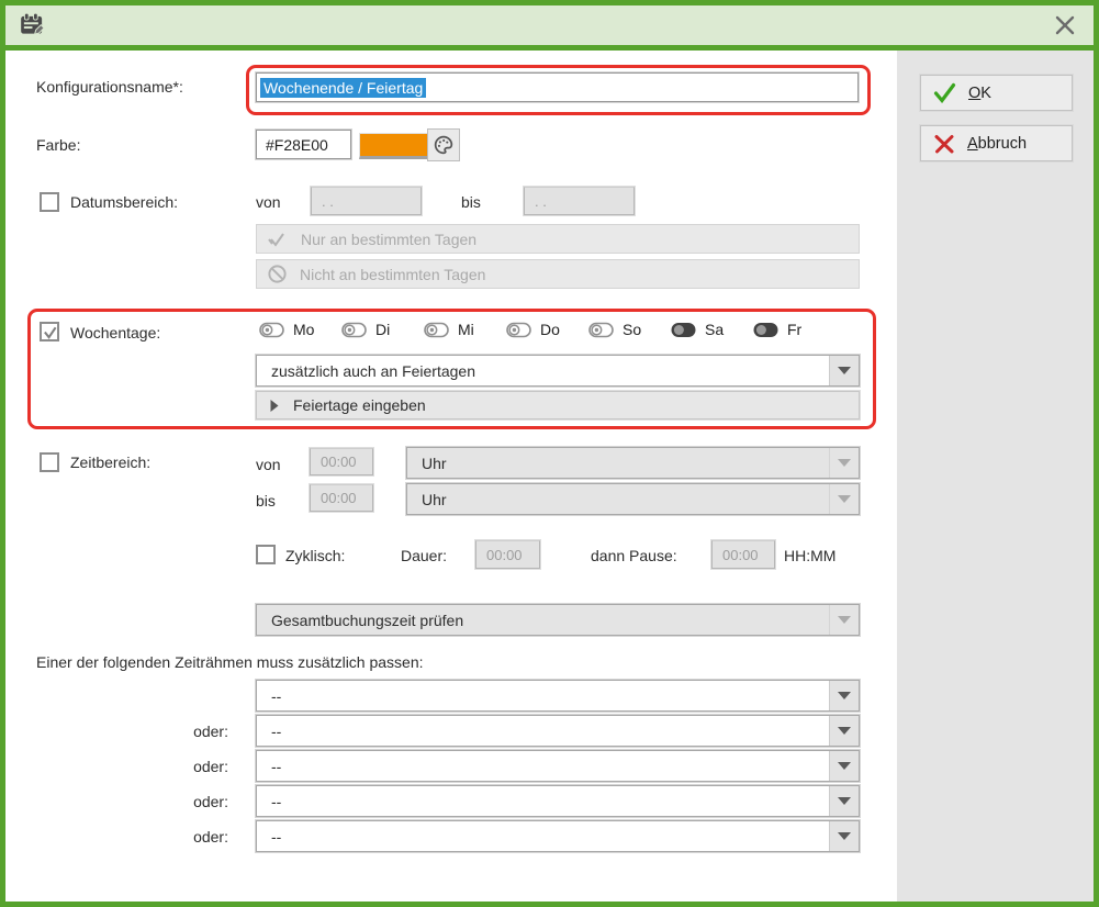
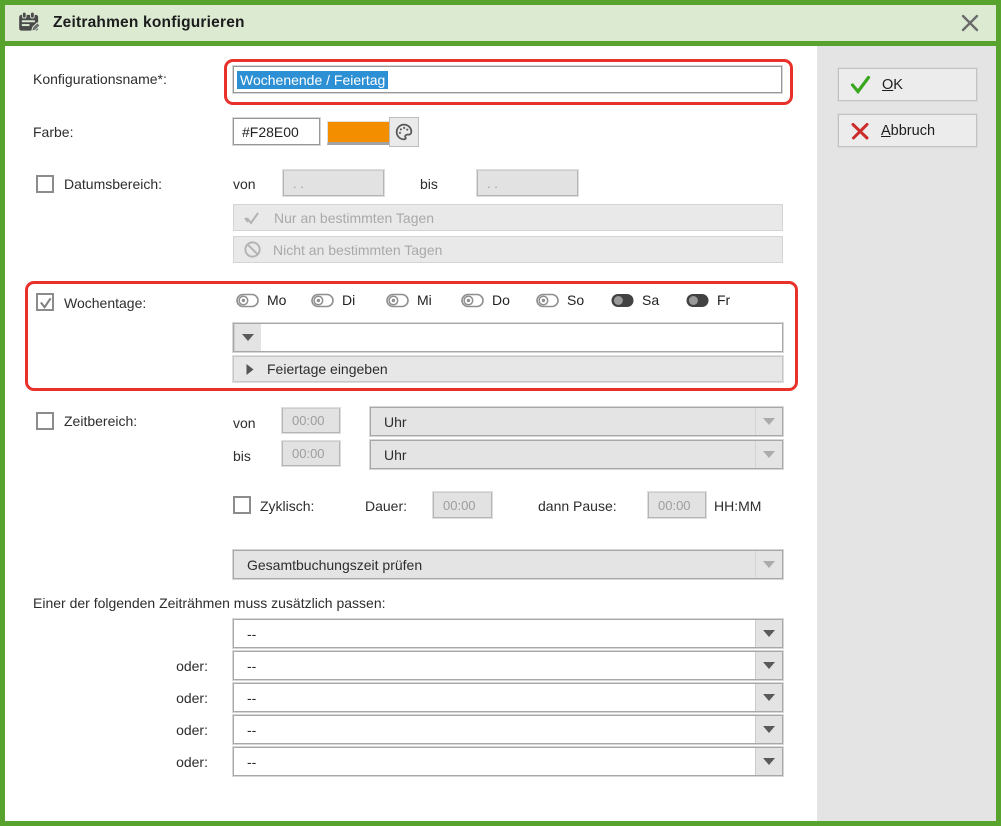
+ Zeitrahmen konfigurieren
  Konfigurationsname*:
  Wochenende / Feiertag
  Farbe:
  #F28E00
  Datumsbereich:
  von
  . .
  bis
  . .
  Nur an bestimmten Tagen
  Nicht an bestimmten Tagen
  Wochentage:
  Mo
  Di
  Mi
  Do
  So
  Sa
  Fr
- zusätzlich auch an Feiertagen
  Feiertage eingeben
  Zeitbereich:
  von
  00:00
  Uhr
  bis
  00:00
  Uhr
  Zyklisch:
  Dauer:
  00:00
  dann Pause:
  00:00
  HH:MM
  Gesamtbuchungszeit prüfen
  Einer der folgenden Zeiträhmen muss zusätzlich passen:
  --
  oder:
  --
  oder:
  --
  oder:
  --
  oder:
  --
  OK
  Abbruch
